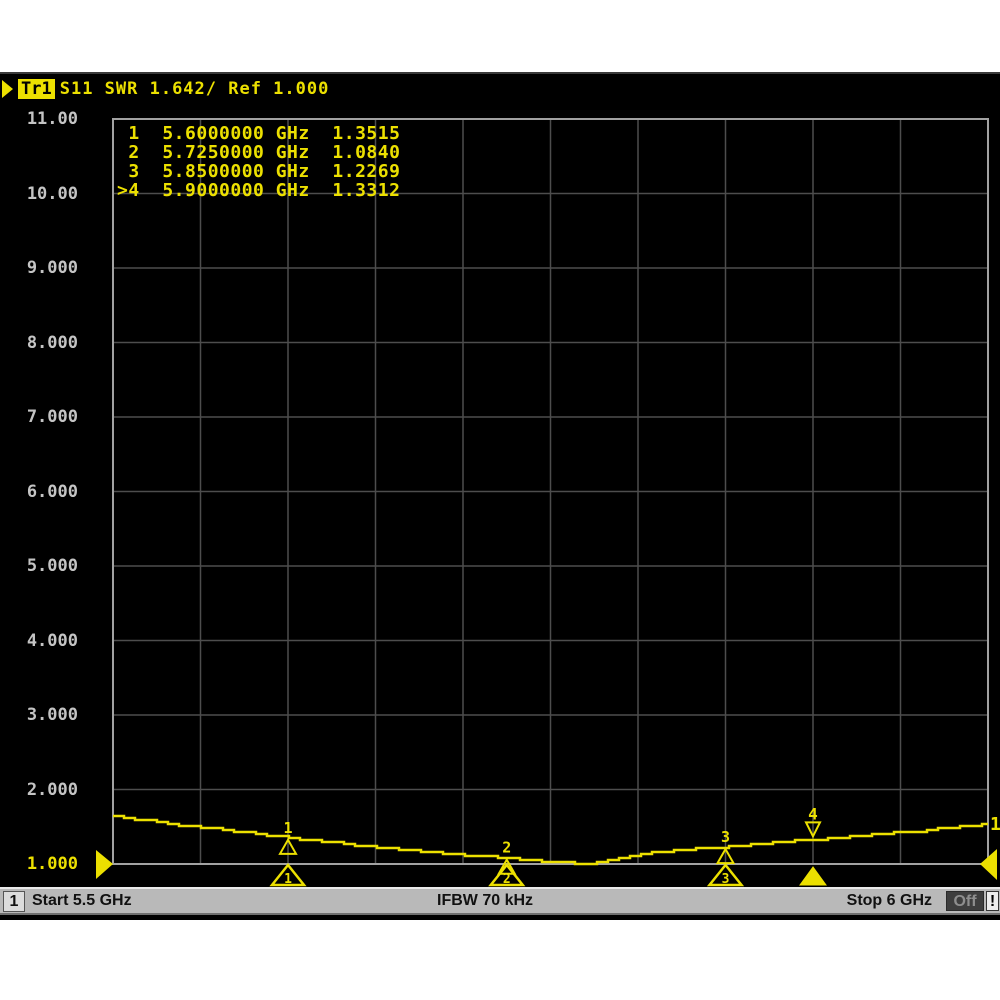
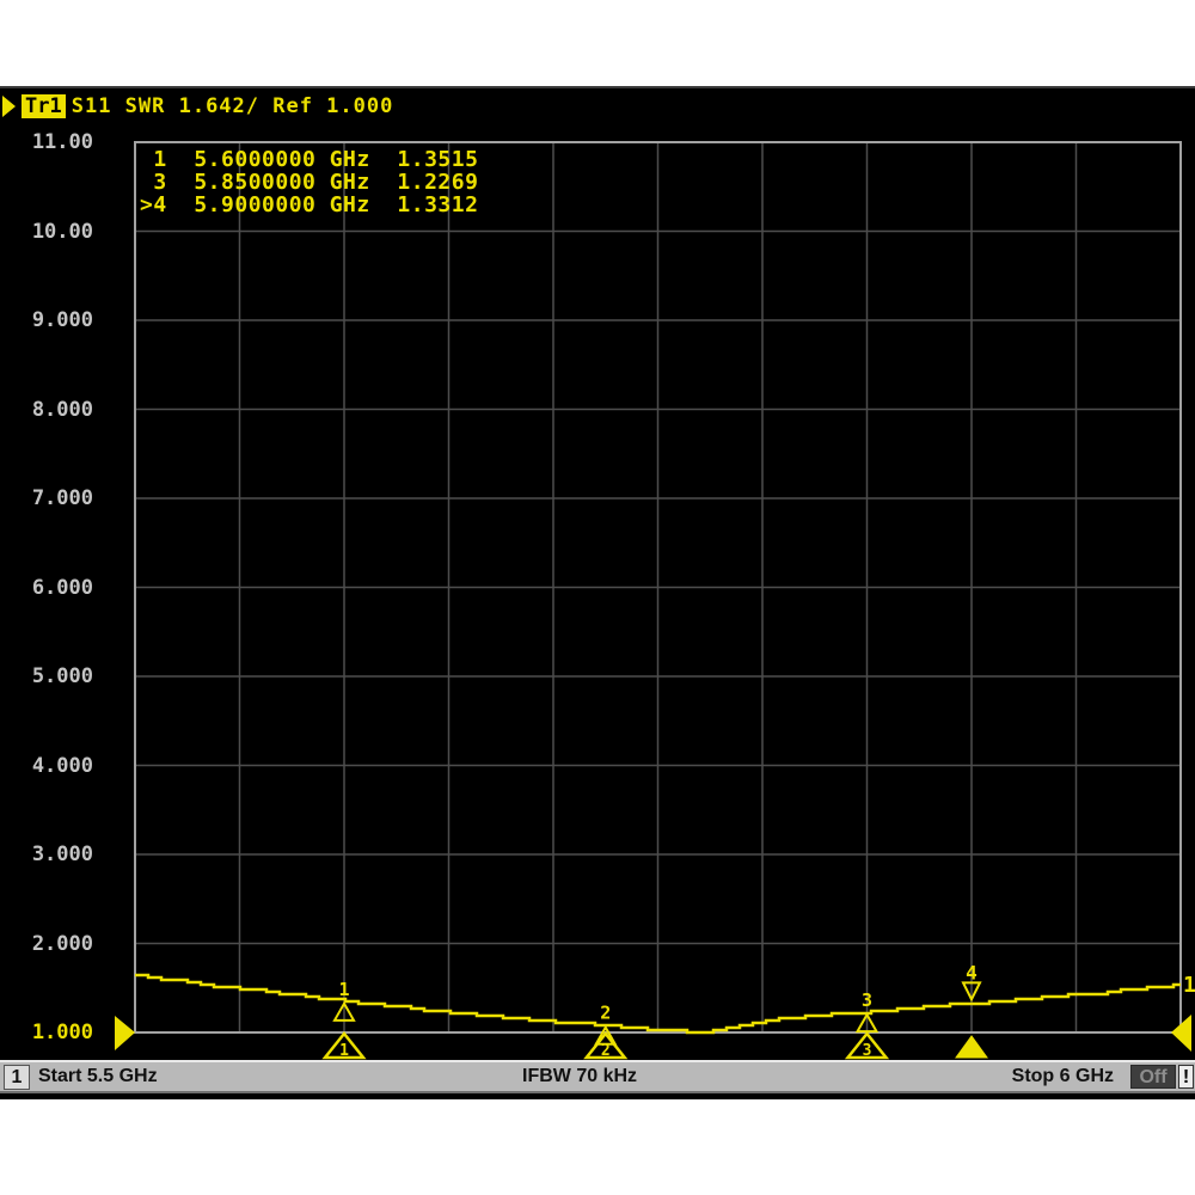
  1
  1
  2
  2
  3
  3
  4
  1
  Tr1
  S11 SWR 1.642/ Ref 1.000
  11.00
  10.00
  9.000
  8.000
  7.000
  6.000
  5.000
  4.000
  3.000
  2.000
  1.000
  1 5.6000000 GHz 1.3515
- 2 5.7250000 GHz 1.0840
  3 5.8500000 GHz 1.2269
  >4 5.9000000 GHz 1.3312
  1
  Start 5.5 GHz
  IFBW 70 kHz
  Stop 6 GHz
  Off
  !
